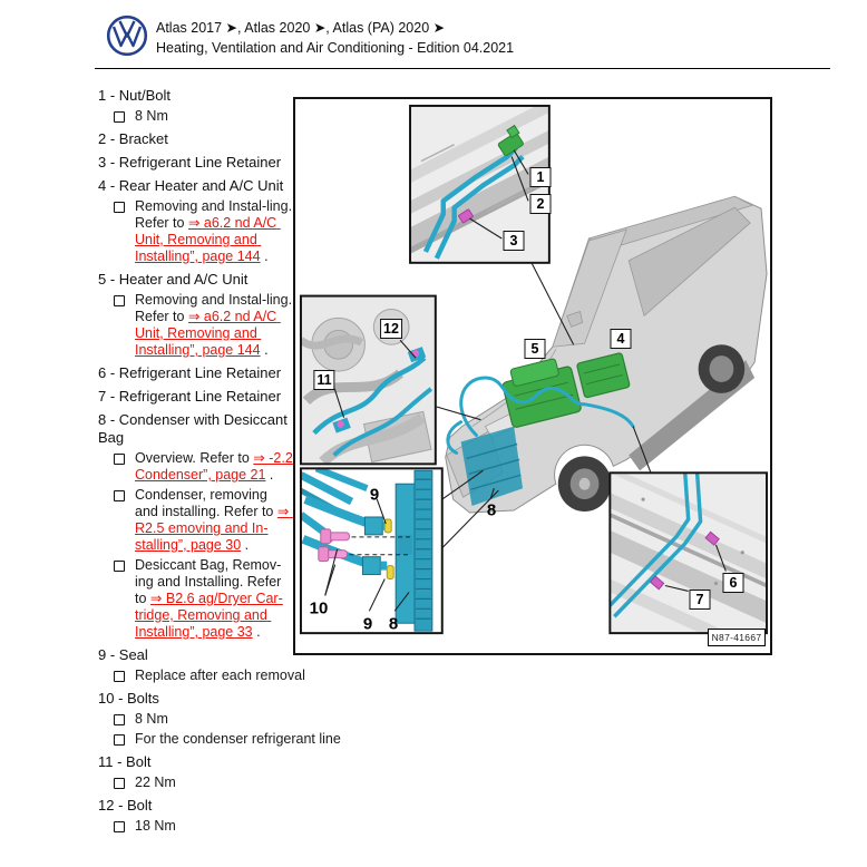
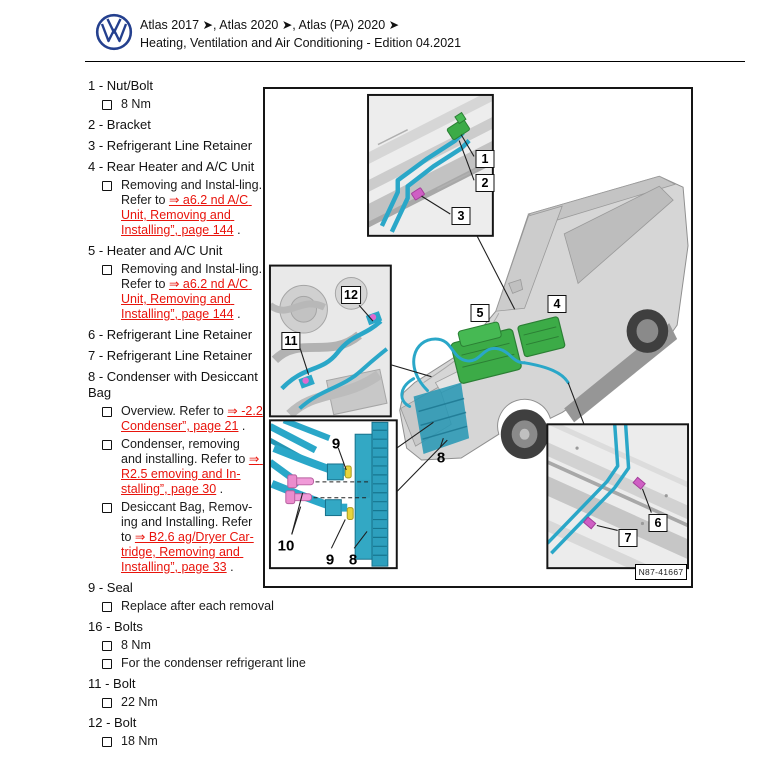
  Atlas 2017 ➤, Atlas 2020 ➤, Atlas (PA) 2020 ➤
  Heating, Ventilation and Air Conditioning - Edition 04.2021
  1 - Nut/Bolt
  8 Nm
  2 - Bracket
  3 - Refrigerant Line Retainer
  4 - Rear Heater and A/C Unit
  Removing and Instal-ling. Refer to ⇒ a6.2 nd A/C Unit, Removing and Installing”, page 144 .
  5 - Heater and A/C Unit
  Removing and Instal-ling. Refer to ⇒ a6.2 nd A/C Unit, Removing and Installing”, page 144 .
  6 - Refrigerant Line Retainer
  7 - Refrigerant Line Retainer
  8 - Condenser with Desiccant Bag
  Overview. Refer to ⇒ -2.2 Condenser”, page 21 .
  Condenser, removing and installing. Refer to ⇒ R2.5 emoving and In-stalling”, page 30 .
  Desiccant Bag, Remov-ing and Installing. Refer to ⇒ B2.6 ag/Dryer Car-tridge, Removing and Installing”, page 33 .
  9 - Seal
  Replace after each removal
- 10 - Bolts
+ 16 - Bolts
  8 Nm
  For the condenser refrigerant line
  11 - Bolt
  22 Nm
  12 - Bolt
  18 Nm
  1
  2
  3
  4
  5
  6
  7
  11
  12
  8
  9
  10
  9
  8
  N87-41667
